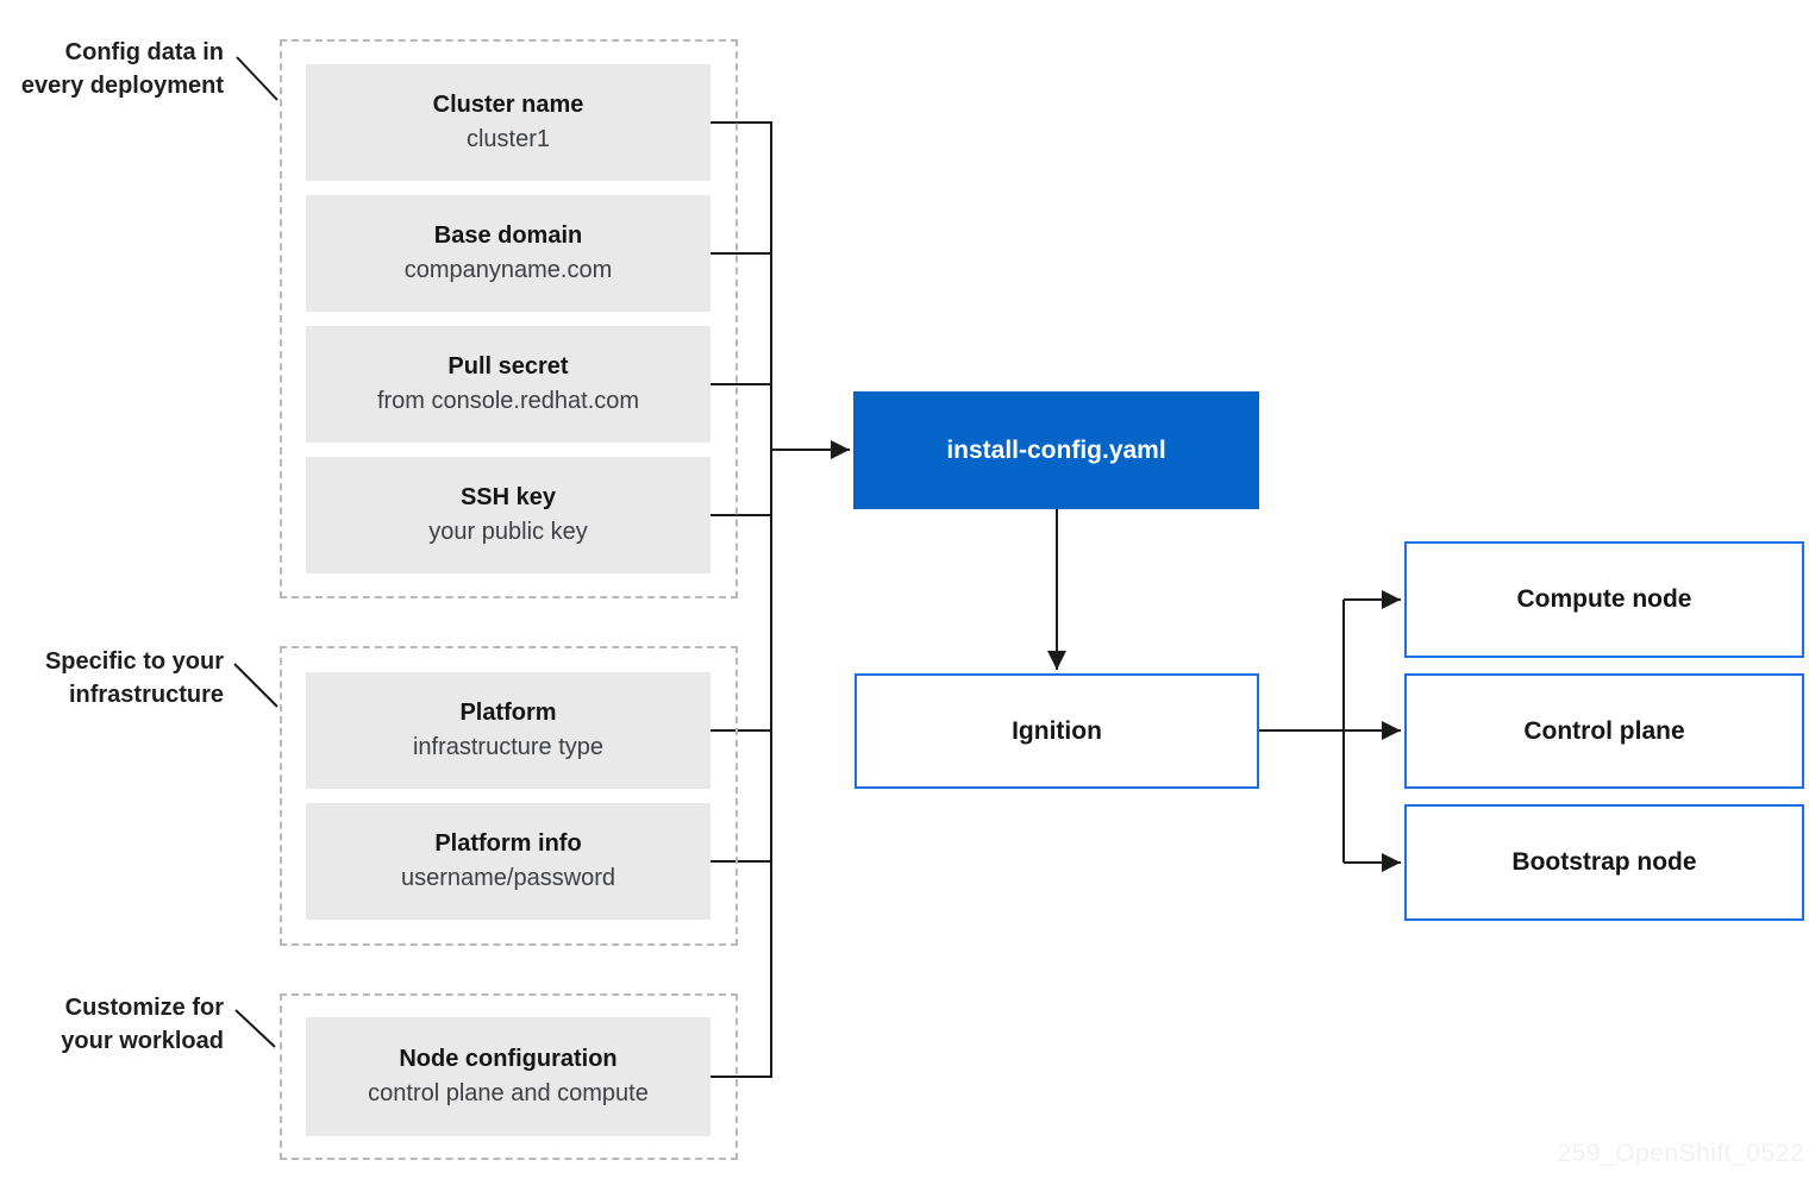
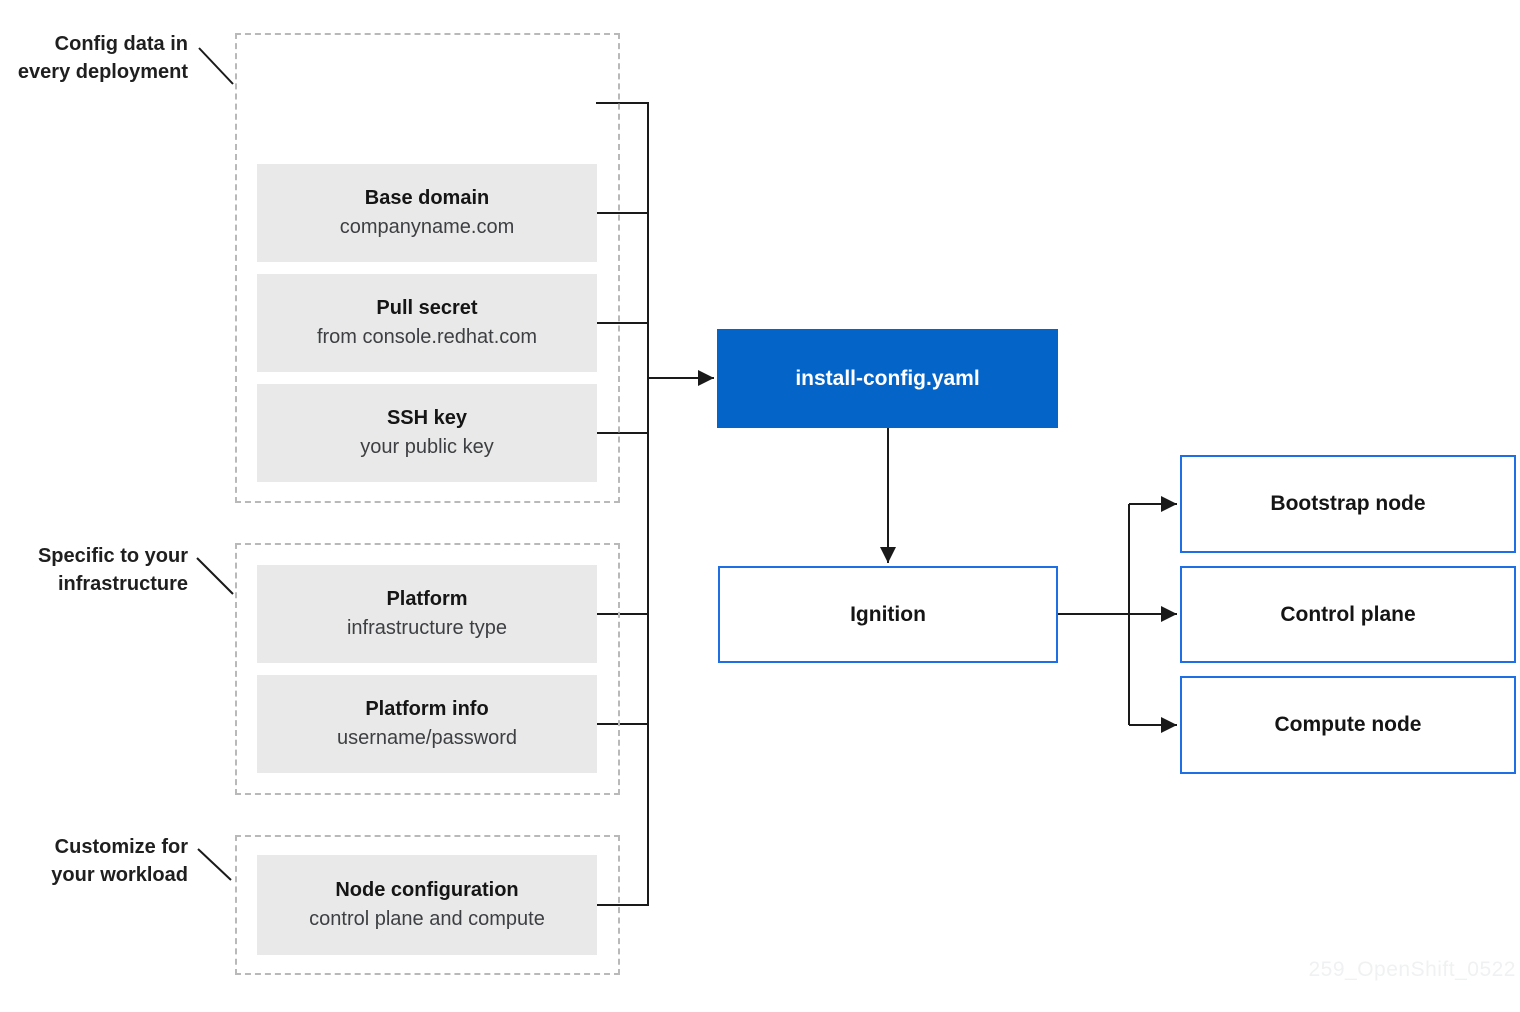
  Config data in
  every deployment
  Specific to your
  infrastructure
  Customize for
  your workload
- Cluster name
- cluster1
  Base domain
  companyname.com
  Pull secret
  from console.redhat.com
  SSH key
  your public key
  Platform
  infrastructure type
  Platform info
  username/password
  Node configuration
  control plane and compute
  install-config.yaml
  Ignition
- Compute node
+ Bootstrap node
  Control plane
- Bootstrap node
+ Compute node
